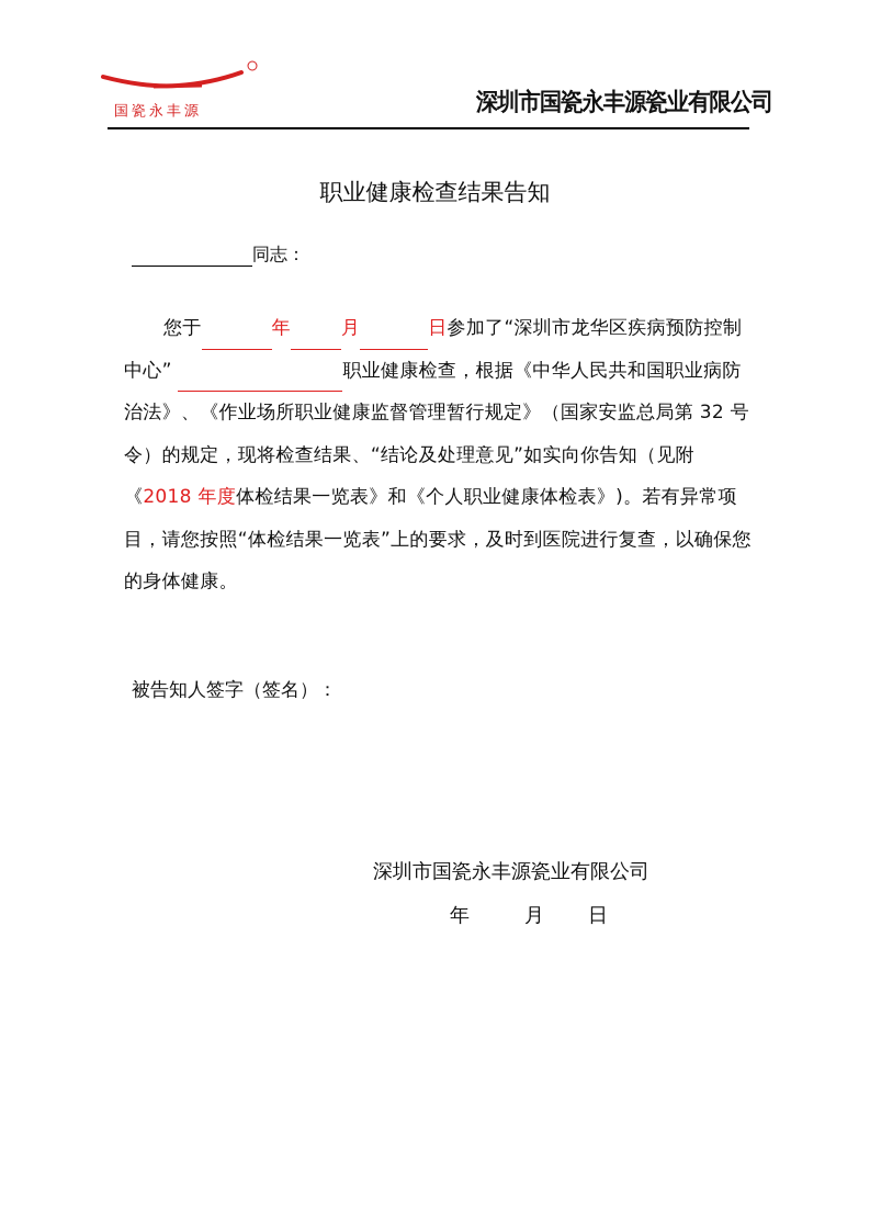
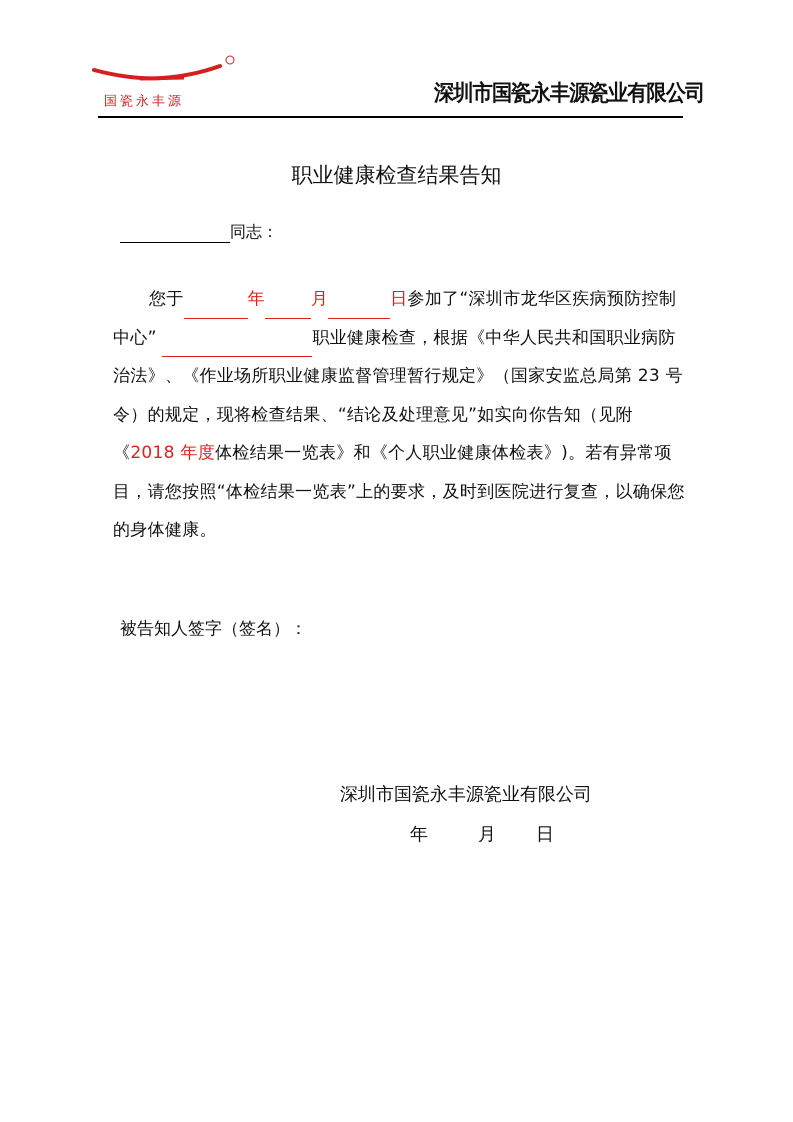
  国瓷永丰源
  深圳市国瓷永丰源瓷业有限公司
  职业健康检查结果告知
  同志：
- 您于 年 月 日参加了“深圳市龙华区疾病预防控制中心” 职业健康检查，根据《中华人民共和国职业病防治法》、《作业场所职业健康监督管理暂行规定》（国家安监总局第 32 号令）的规定，现将检查结果、“结论及处理意见”如实向你告知（见附《2018 年度体检结果一览表》和《个人职业健康体检表》)。若有异常项目，请您按照“体检结果一览表”上的要求，及时到医院进行复查，以确保您的身体健康。
+ 您于 年 月 日参加了“深圳市龙华区疾病预防控制中心” 职业健康检查，根据《中华人民共和国职业病防治法》、《作业场所职业健康监督管理暂行规定》（国家安监总局第 23 号令）的规定，现将检查结果、“结论及处理意见”如实向你告知（见附《2018 年度体检结果一览表》和《个人职业健康体检表》)。若有异常项目，请您按照“体检结果一览表”上的要求，及时到医院进行复查，以确保您的身体健康。
  被告知人签字（签名）：
  深圳市国瓷永丰源瓷业有限公司
  年 月 日
